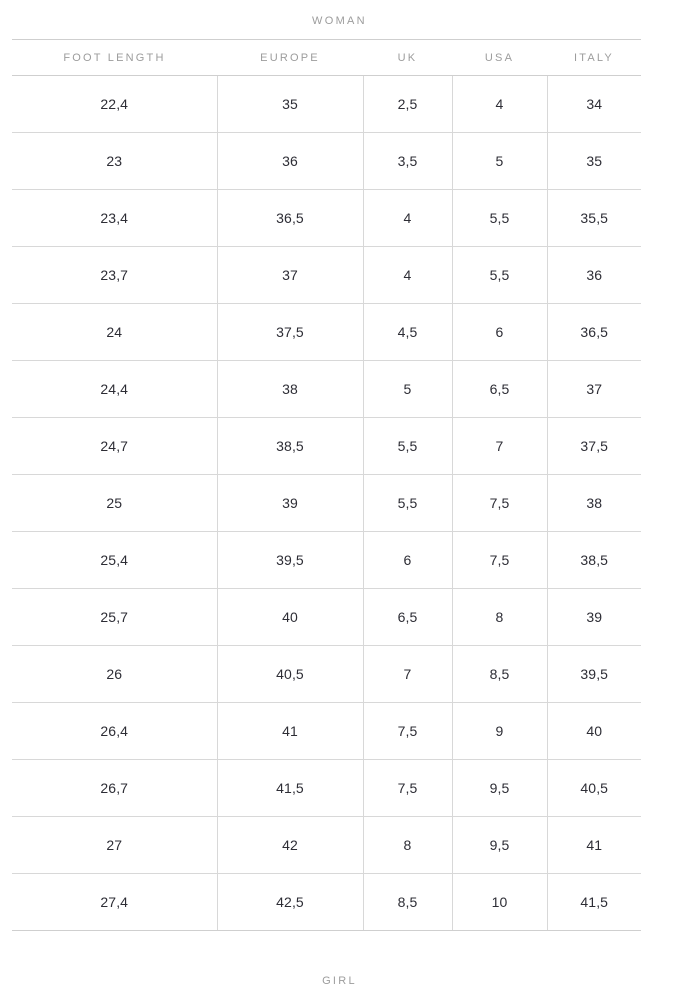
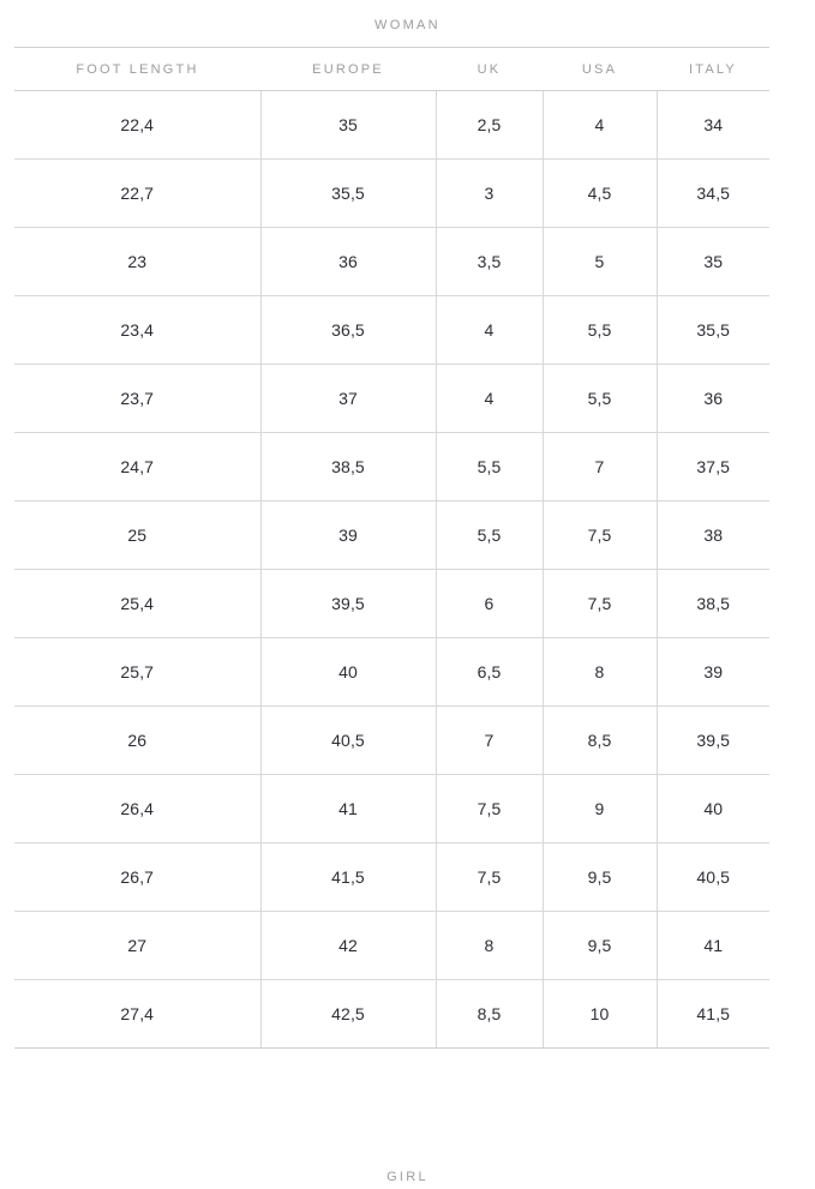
  WOMAN
  FOOT LENGTH	EUROPE	UK	USA	ITALY
  22,4	35	2,5	4	34
+ 22,7	35,5	3	4,5	34,5
  23	36	3,5	5	35
  23,4	36,5	4	5,5	35,5
  23,7	37	4	5,5	36
- 24	37,5	4,5	6	36,5
- 24,4	38	5	6,5	37
  24,7	38,5	5,5	7	37,5
  25	39	5,5	7,5	38
  25,4	39,5	6	7,5	38,5
  25,7	40	6,5	8	39
  26	40,5	7	8,5	39,5
  26,4	41	7,5	9	40
  26,7	41,5	7,5	9,5	40,5
  27	42	8	9,5	41
  27,4	42,5	8,5	10	41,5
  GIRL
